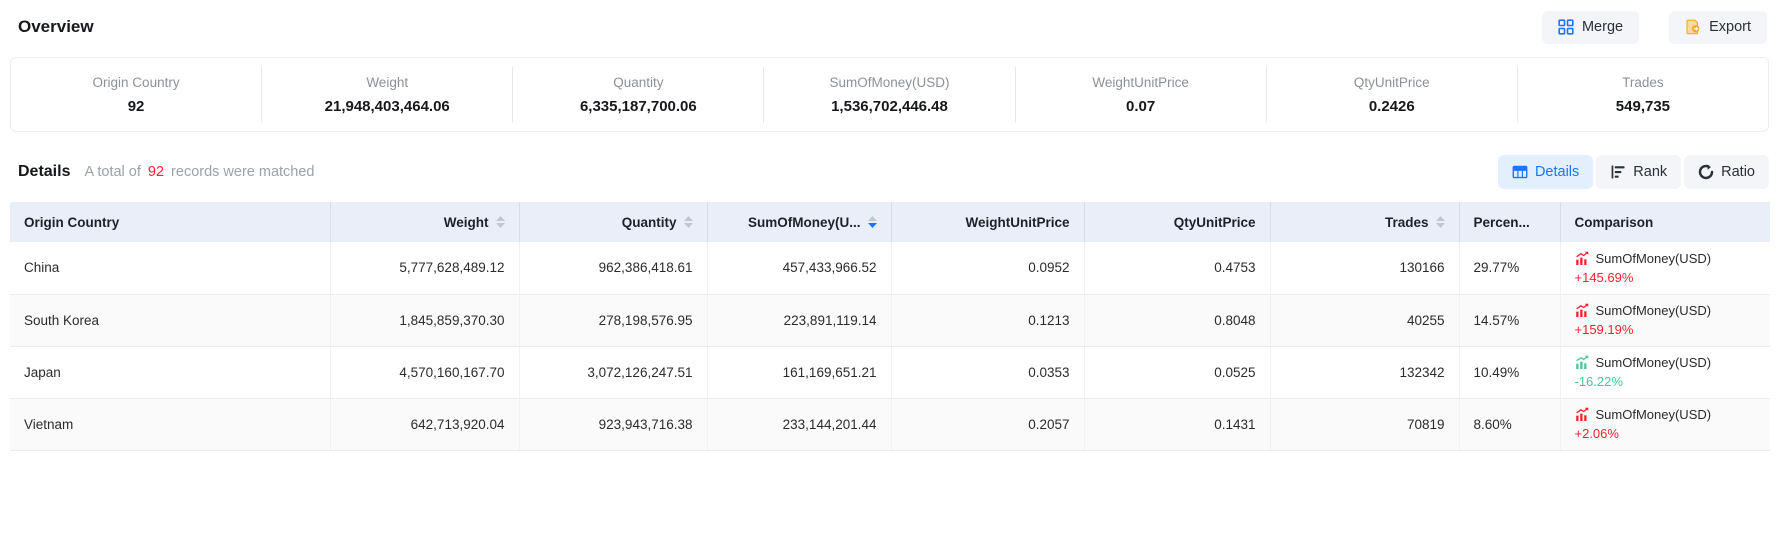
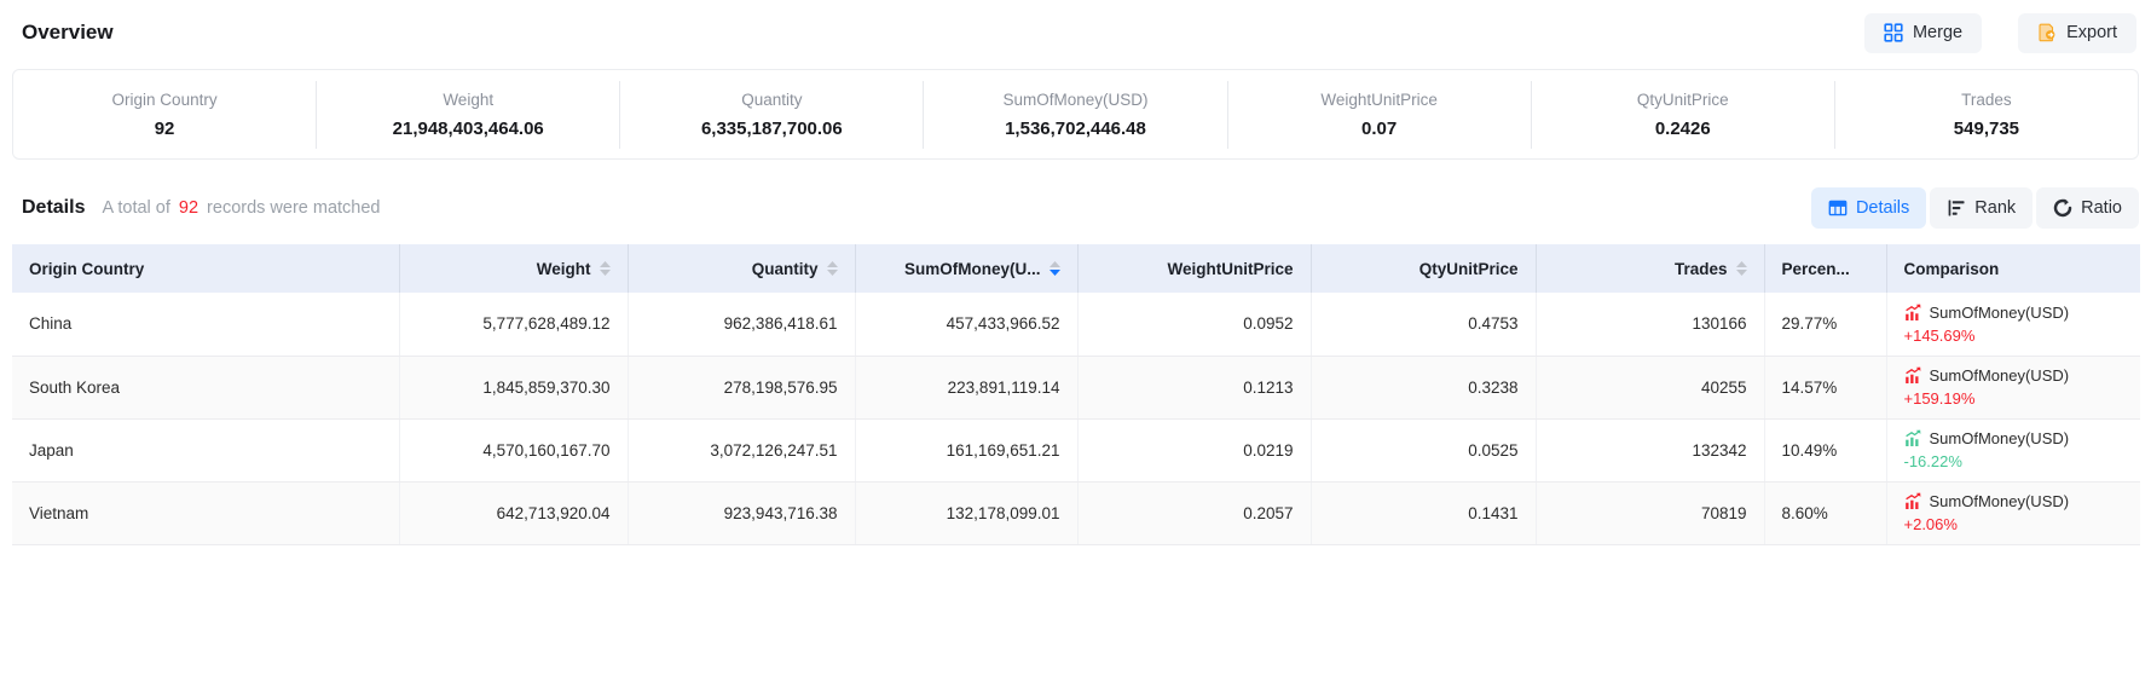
  Overview
  Merge
  Export
  Origin Country
  92
  Weight
  21,948,403,464.06
  Quantity
  6,335,187,700.06
  SumOfMoney(USD)
  1,536,702,446.48
  WeightUnitPrice
  0.07
  QtyUnitPrice
  0.2426
  Trades
  549,735
  Details
  A total of
  92
  records were matched
  Details
  Rank
  Ratio
  Origin Country	Weight	Quantity	SumOfMoney(U...	WeightUnitPrice	QtyUnitPrice	Trades	Percen...	Comparison
  China	5,777,628,489.12	962,386,418.61	457,433,966.52	0.0952	0.4753	130166	29.77%	SumOfMoney(USD)+145.69%
- South Korea	1,845,859,370.30	278,198,576.95	223,891,119.14	0.1213	0.8048	40255	14.57%	SumOfMoney(USD)+159.19%
+ South Korea	1,845,859,370.30	278,198,576.95	223,891,119.14	0.1213	0.3238	40255	14.57%	SumOfMoney(USD)+159.19%
- Japan	4,570,160,167.70	3,072,126,247.51	161,169,651.21	0.0353	0.0525	132342	10.49%	SumOfMoney(USD)-16.22%
+ Japan	4,570,160,167.70	3,072,126,247.51	161,169,651.21	0.0219	0.0525	132342	10.49%	SumOfMoney(USD)-16.22%
- Vietnam	642,713,920.04	923,943,716.38	233,144,201.44	0.2057	0.1431	70819	8.60%	SumOfMoney(USD)+2.06%
+ Vietnam	642,713,920.04	923,943,716.38	132,178,099.01	0.2057	0.1431	70819	8.60%	SumOfMoney(USD)+2.06%
